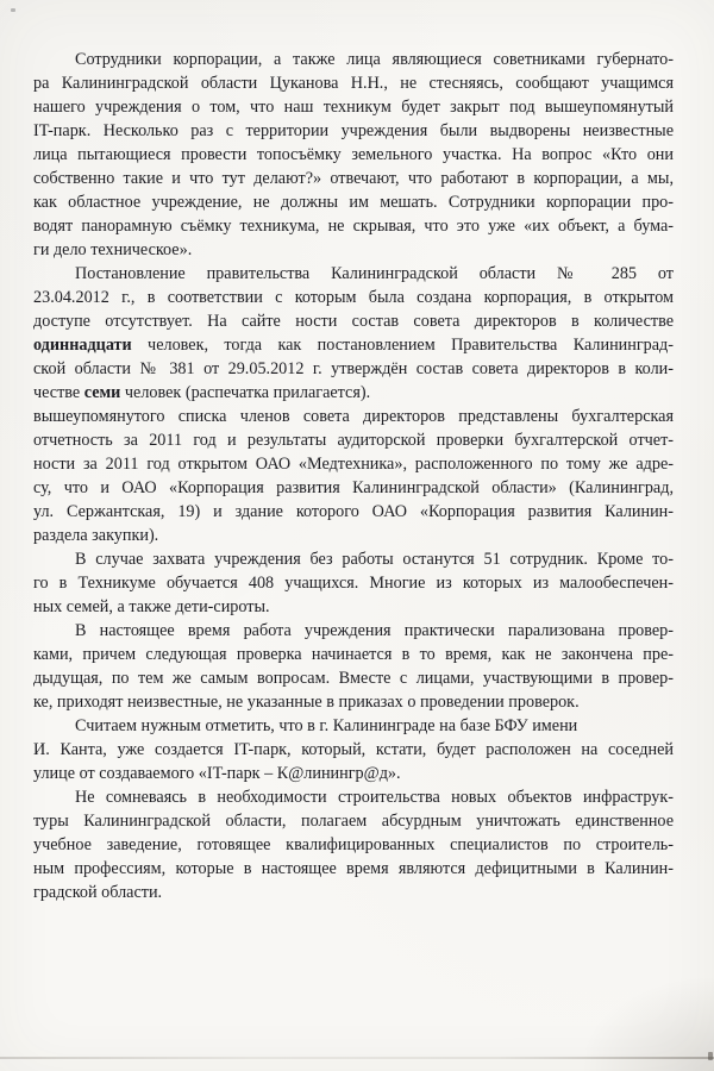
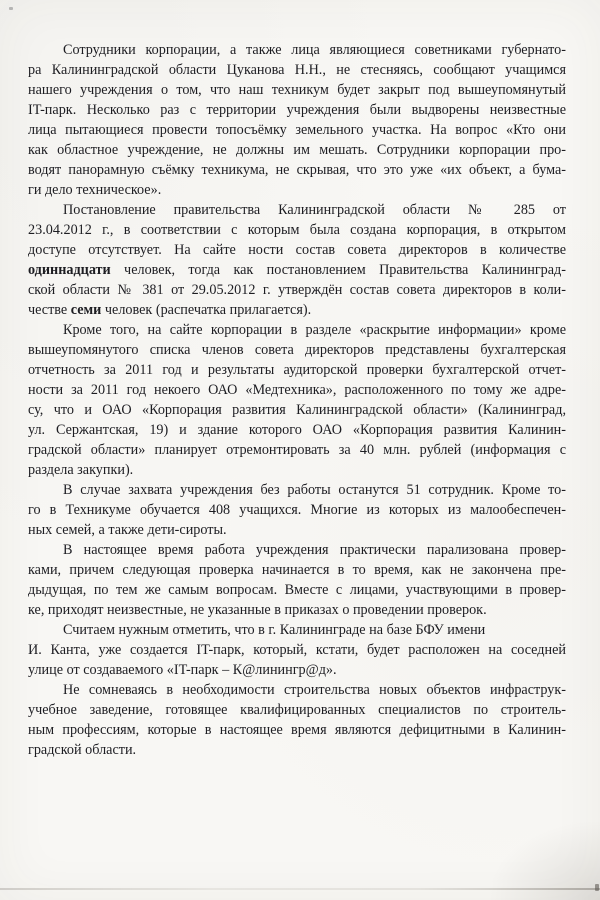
  Сотрудники корпорации, а также лица являющиеся советниками губернато-
  ра Калининградской области Цуканова Н.Н., не стесняясь, сообщают учащимся
  нашего учреждения о том, что наш техникум будет закрыт под вышеупомянутый
  IT-парк. Несколько раз с территории учреждения были выдворены неизвестные
  лица пытающиеся провести топосъёмку земельного участка. На вопрос «Кто они
- собственно такие и что тут делают?» отвечают, что работают в корпорации, а мы,
  как областное учреждение, не должны им мешать. Сотрудники корпорации про-
  водят панорамную съёмку техникума, не скрывая, что это уже «их объект, а бума-
  ги дело техническое».
  Постановление правительства Калининградской области № 285 от
  23.04.2012 г., в соответствии с которым была создана корпорация, в открытом
  доступе отсутствует. На сайте ности состав совета директоров в количестве
  одиннадцати человек, тогда как постановлением Правительства Калининград-
  ской области № 381 от 29.05.2012 г. утверждён состав совета директоров в коли-
  честве семи человек (распечатка прилагается).
+ Кроме того, на сайте корпорации в разделе «раскрытие информации» кроме
  вышеупомянутого списка членов совета директоров представлены бухгалтерская
  отчетность за 2011 год и результаты аудиторской проверки бухгалтерской отчет-
- ности за 2011 год открытом ОАО «Медтехника», расположенного по тому же адре-
+ ности за 2011 год некоего ОАО «Медтехника», расположенного по тому же адре-
  су, что и ОАО «Корпорация развития Калининградской области» (Калининград,
  ул. Сержантская, 19) и здание которого ОАО «Корпорация развития Калинин-
+ градской области» планирует отремонтировать за 40 млн. рублей (информация с
  раздела закупки).
  В случае захвата учреждения без работы останутся 51 сотрудник. Кроме то-
  го в Техникуме обучается 408 учащихся. Многие из которых из малообеспечен-
  ных семей, а также дети-сироты.
  В настоящее время работа учреждения практически парализована провер-
  ками, причем следующая проверка начинается в то время, как не закончена пре-
  дыдущая, по тем же самым вопросам. Вместе с лицами, участвующими в провер-
  ке, приходят неизвестные, не указанные в приказах о проведении проверок.
  Считаем нужным отметить, что в г. Калининграде на базе БФУ имени
  И. Канта, уже создается IT-парк, который, кстати, будет расположен на соседней
  улице от создаваемого «IT-парк – К@линингр@д».
  Не сомневаясь в необходимости строительства новых объектов инфраструк-
- туры Калининградской области, полагаем абсурдным уничтожать единственное
  учебное заведение, готовящее квалифицированных специалистов по строитель-
  ным профессиям, которые в настоящее время являются дефицитными в Калинин-
  градской области.
